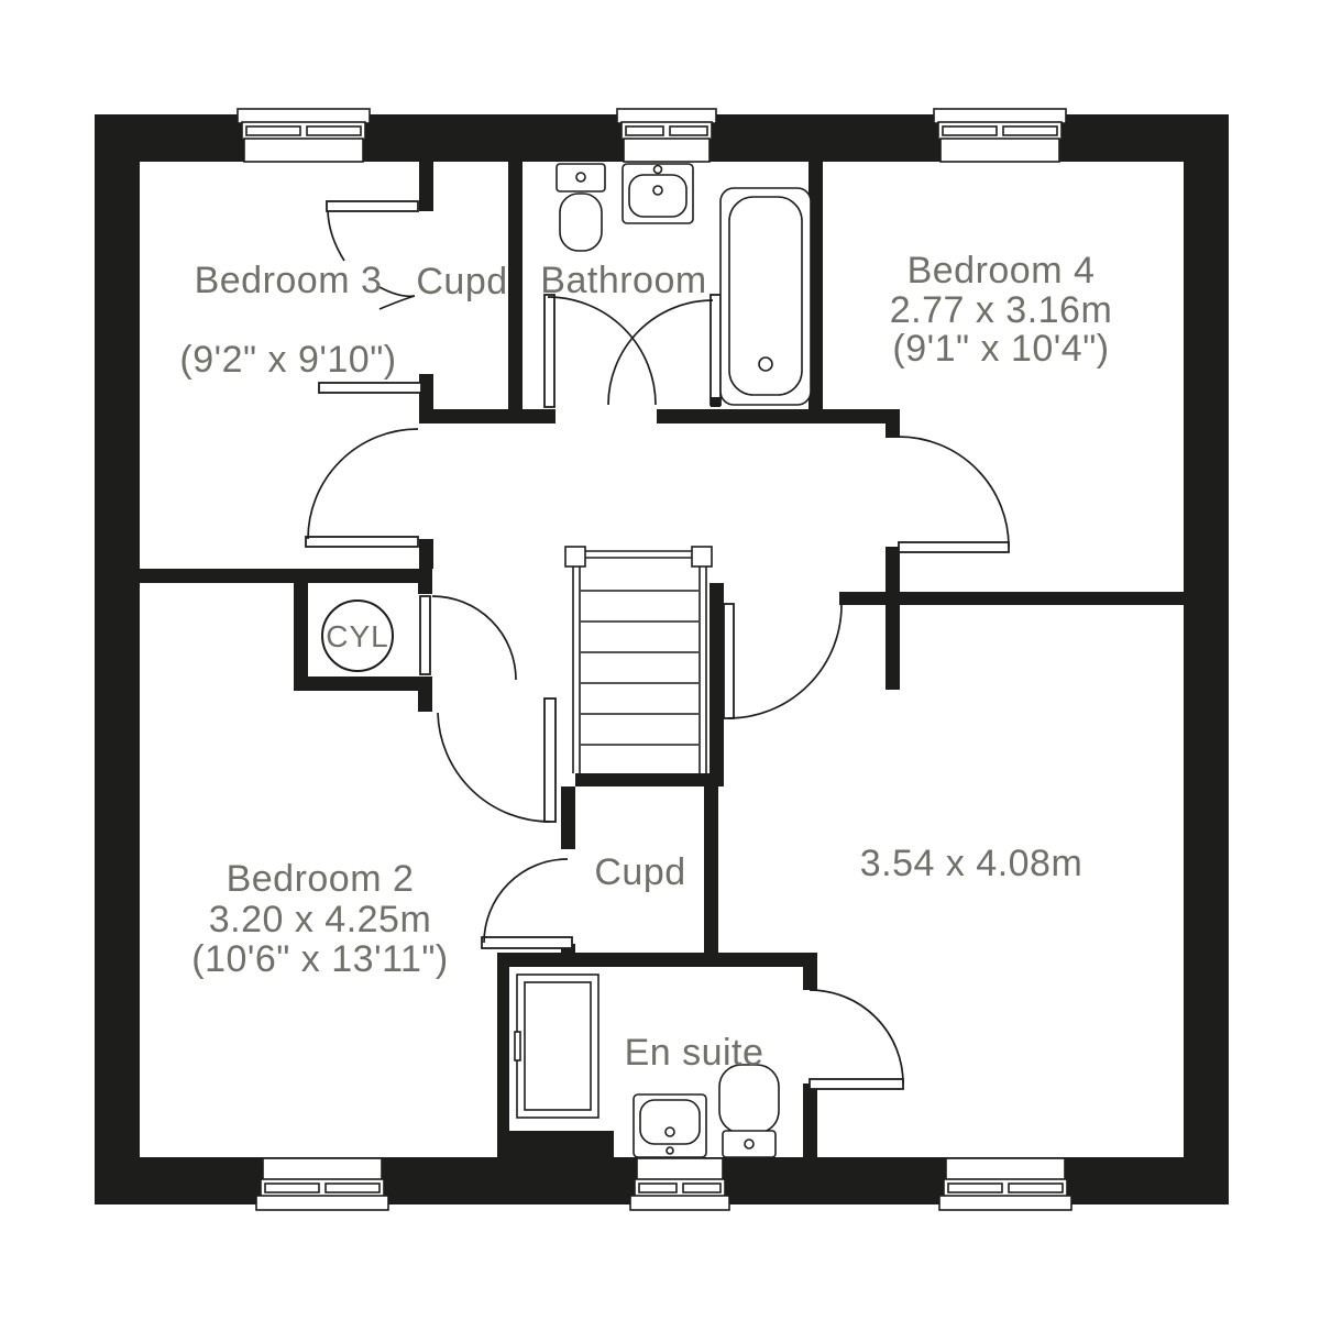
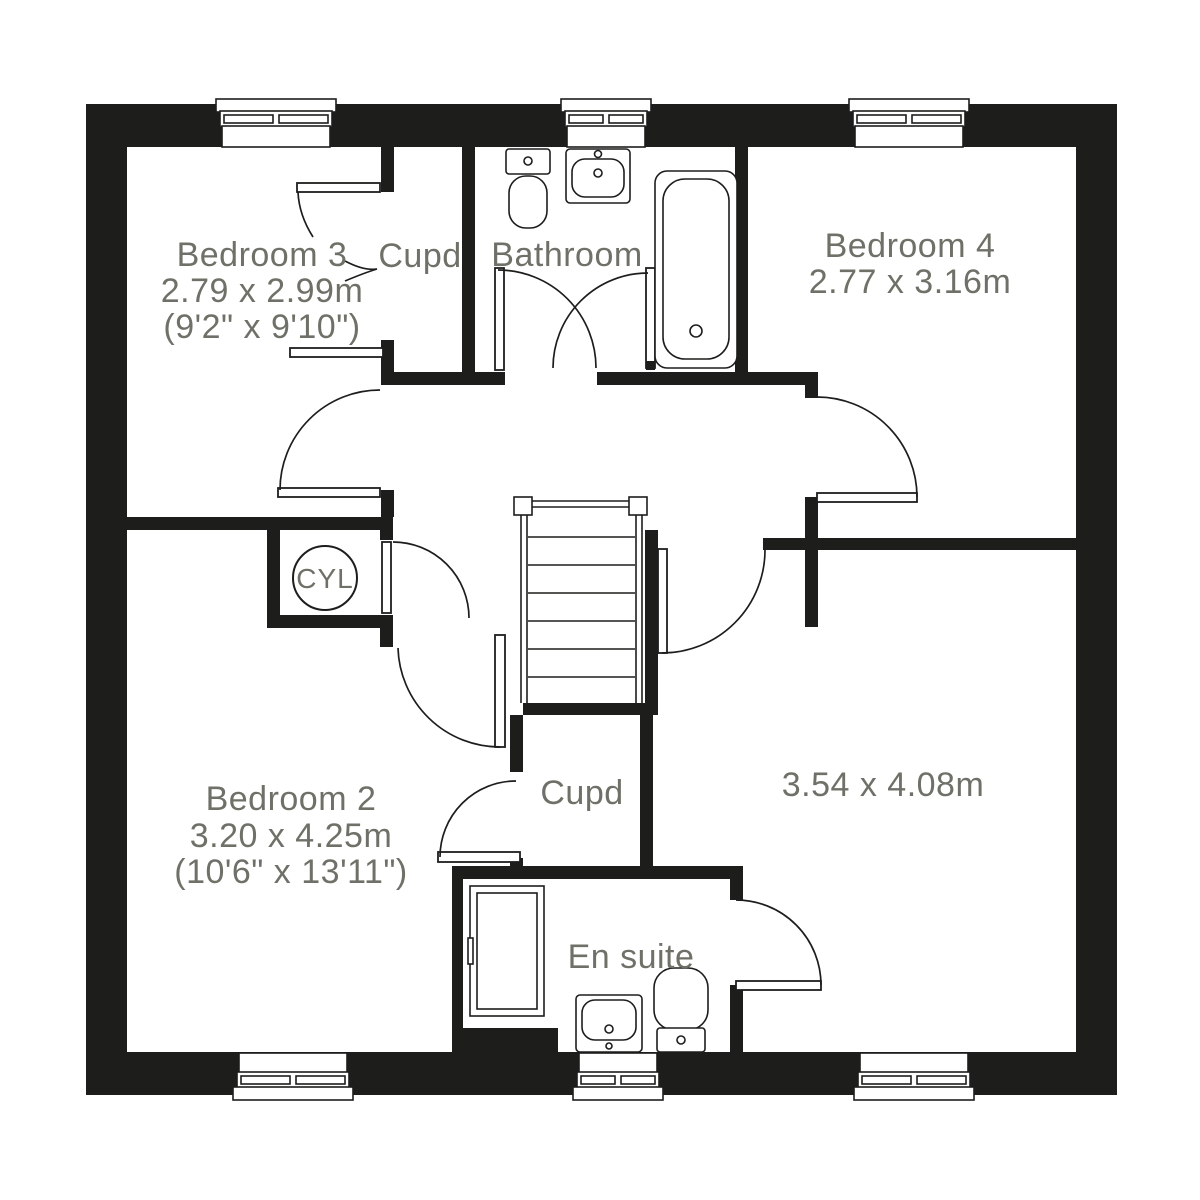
  Bedroom 3
+ 2.79 x 2.99m
  (9'2" x 9'10")
  Cupd
  Bathroom
  Bedroom 4
  2.77 x 3.16m
- (9'1" x 10'4")
  CYL
  Bedroom 2
  3.20 x 4.25m
  (10'6" x 13'11")
  Cupd
  En suite
  3.54 x 4.08m
